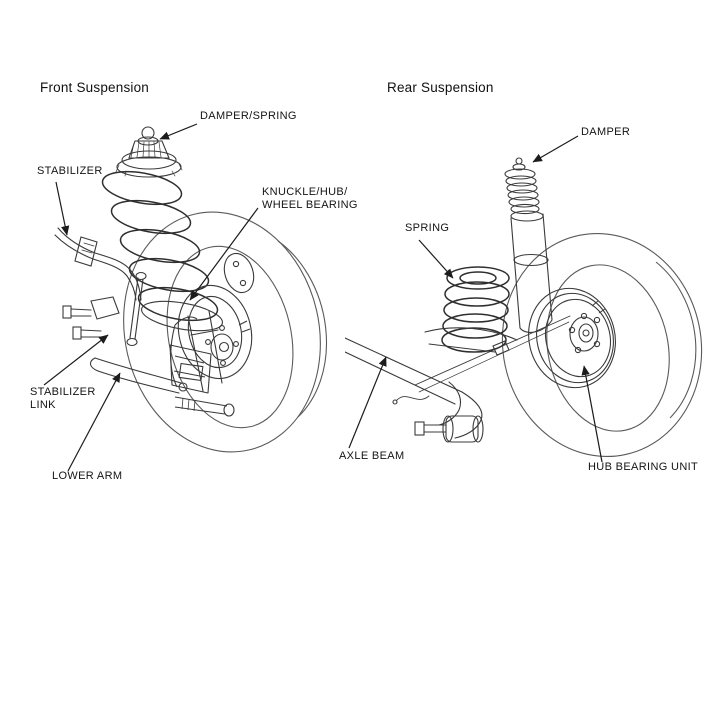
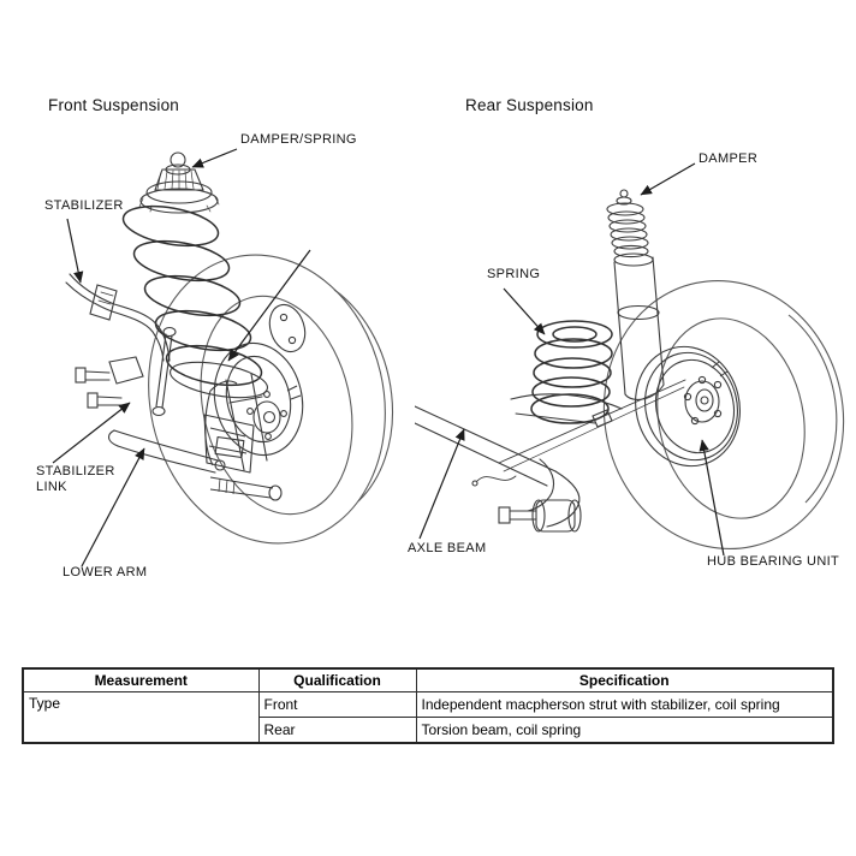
  Front Suspension
  Rear Suspension
  DAMPER/SPRING
  STABILIZER
- KNUCKLE/HUB/
- WHEEL BEARING
  STABILIZER
  LINK
  LOWER ARM
  DAMPER
  SPRING
  AXLE BEAM
  HUB BEARING UNIT
+ Measurement	Qualification	Specification
+ Type	Front	Independent macpherson strut with stabilizer, coil spring
+ Rear	Torsion beam, coil spring
